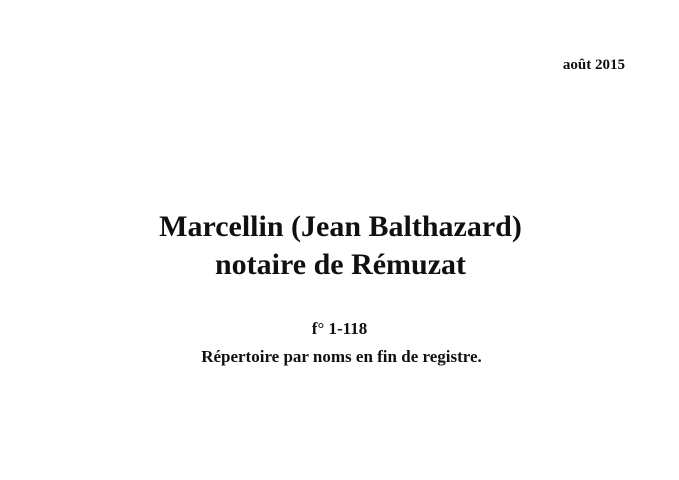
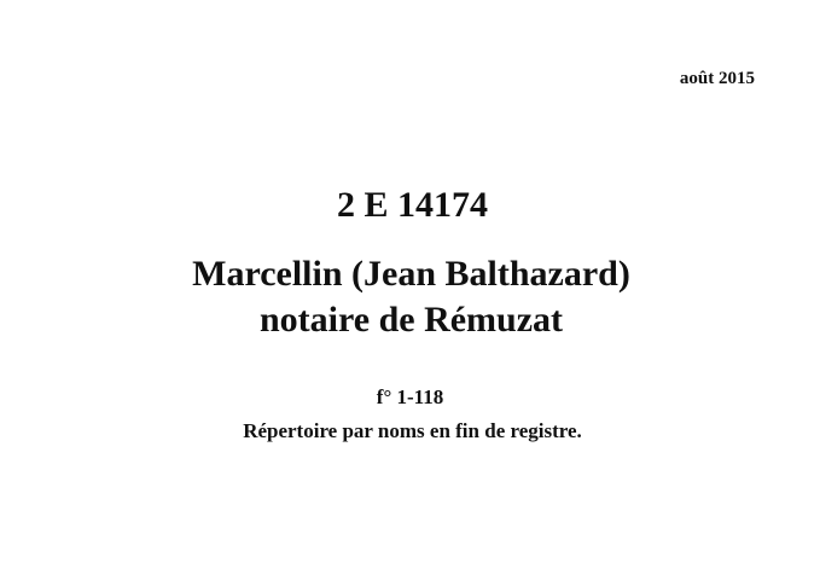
  août 2015
+ 2 E 14174
  Marcellin (Jean Balthazard)
  notaire de Rémuzat
  f° 1-118
  Répertoire par noms en fin de registre.
